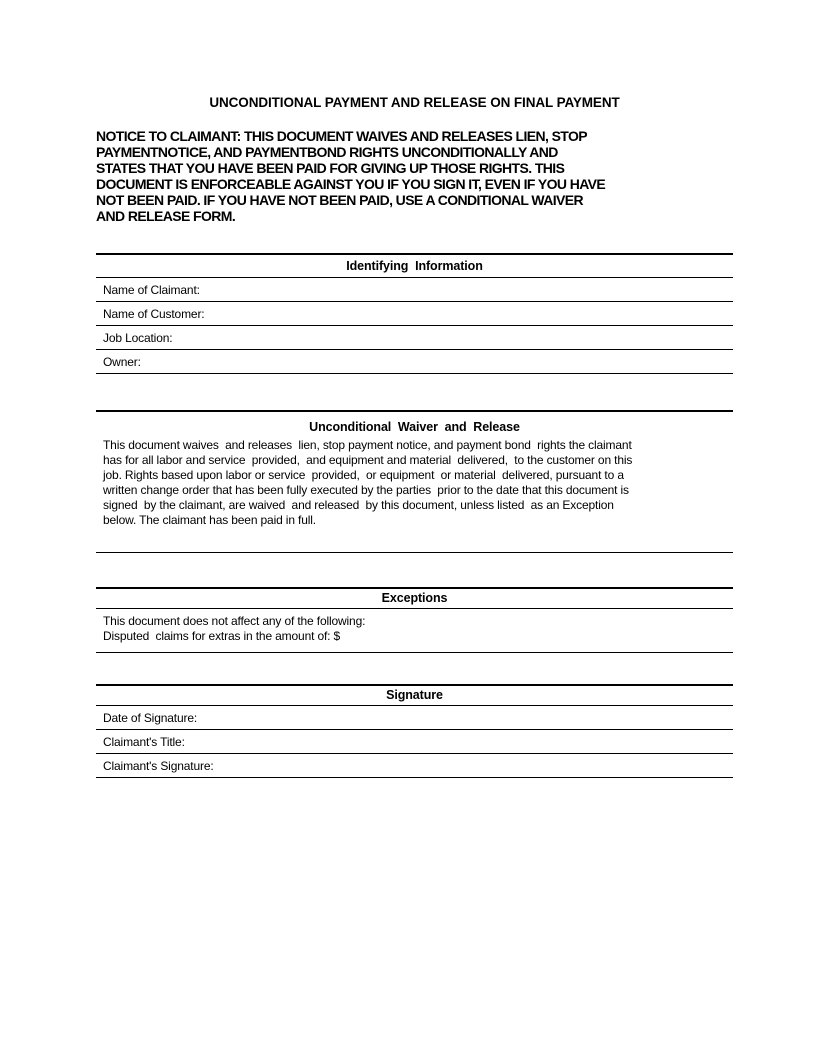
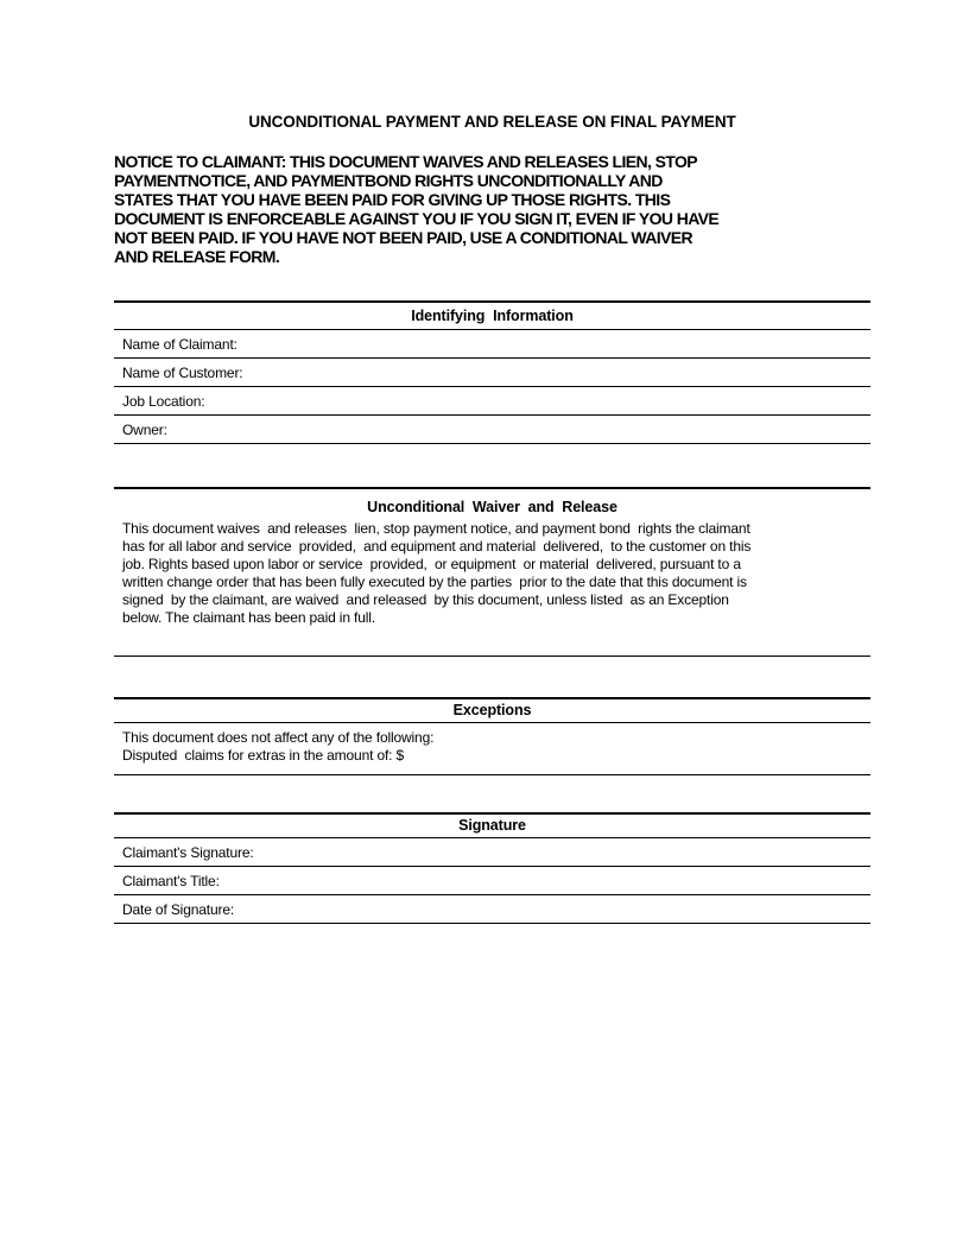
  UNCONDITIONAL PAYMENT AND RELEASE ON FINAL PAYMENT
  NOTICE TO CLAIMANT: THIS DOCUMENT WAIVES AND RELEASES LIEN, STOP
  PAYMENTNOTICE, AND PAYMENTBOND RIGHTS UNCONDITIONALLY AND
  STATES THAT YOU HAVE BEEN PAID FOR GIVING UP THOSE RIGHTS. THIS
  DOCUMENT IS ENFORCEABLE AGAINST YOU IF YOU SIGN IT, EVEN IF YOU HAVE
  NOT BEEN PAID. IF YOU HAVE NOT BEEN PAID, USE A CONDITIONAL WAIVER
  AND RELEASE FORM.
  Identifying Information
  Name of Claimant:
  Name of Customer:
  Job Location:
  Owner:
  Unconditional Waiver and Release
  This document waives and releases lien, stop payment notice, and payment bond rights the claimant
  has for all labor and service provided, and equipment and material delivered, to the customer on this
  job. Rights based upon labor or service provided, or equipment or material delivered, pursuant to a
  written change order that has been fully executed by the parties prior to the date that this document is
  signed by the claimant, are waived and released by this document, unless listed as an Exception
  below. The claimant has been paid in full.
  Exceptions
  This document does not affect any of the following:
  Disputed claims for extras in the amount of: $
  Signature
- Date of Signature:
+ Claimant's Signature:
  Claimant's Title:
- Claimant's Signature:
+ Date of Signature:
